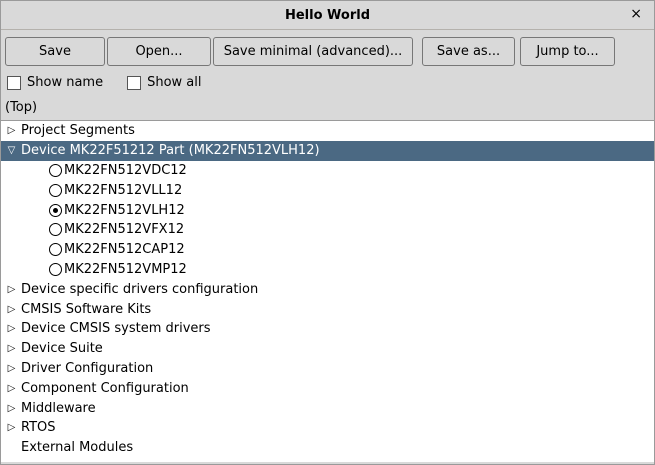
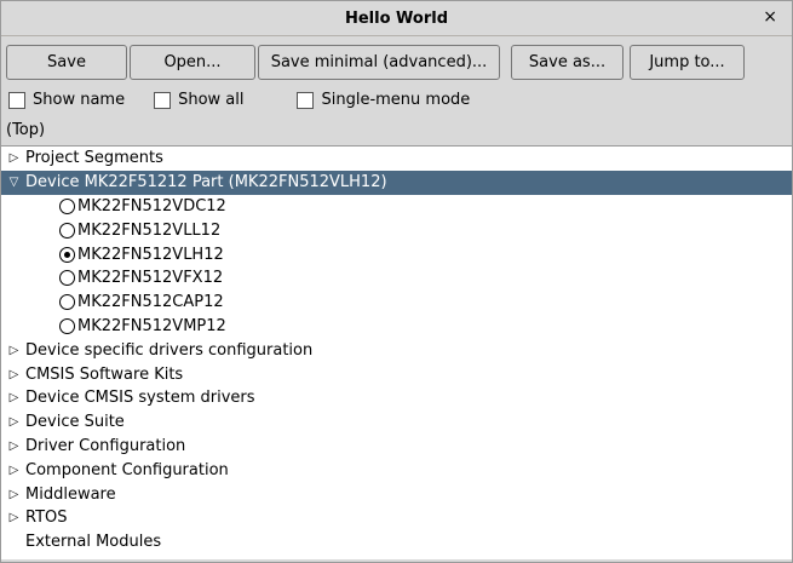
  Hello World
  ×
  Save
  Open...
  Save minimal (advanced)...
  Save as...
  Jump to...
  Show name
  Show all
+ Single-menu mode
  (Top)
  ▷
  Project Segments
  ▽
  Device MK22F51212 Part (MK22FN512VLH12)
  MK22FN512VDC12
  MK22FN512VLL12
  MK22FN512VLH12
  MK22FN512VFX12
  MK22FN512CAP12
  MK22FN512VMP12
  ▷
  Device specific drivers configuration
  ▷
  CMSIS Software Kits
  ▷
  Device CMSIS system drivers
  ▷
  Device Suite
  ▷
  Driver Configuration
  ▷
  Component Configuration
  ▷
  Middleware
  ▷
  RTOS
  External Modules
